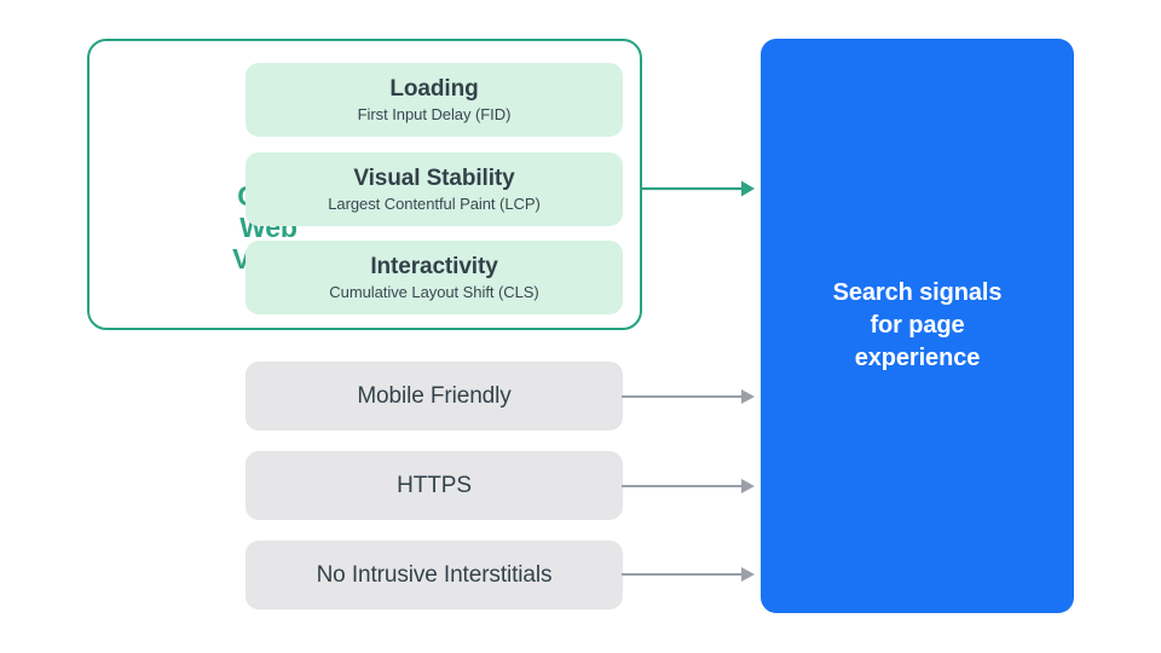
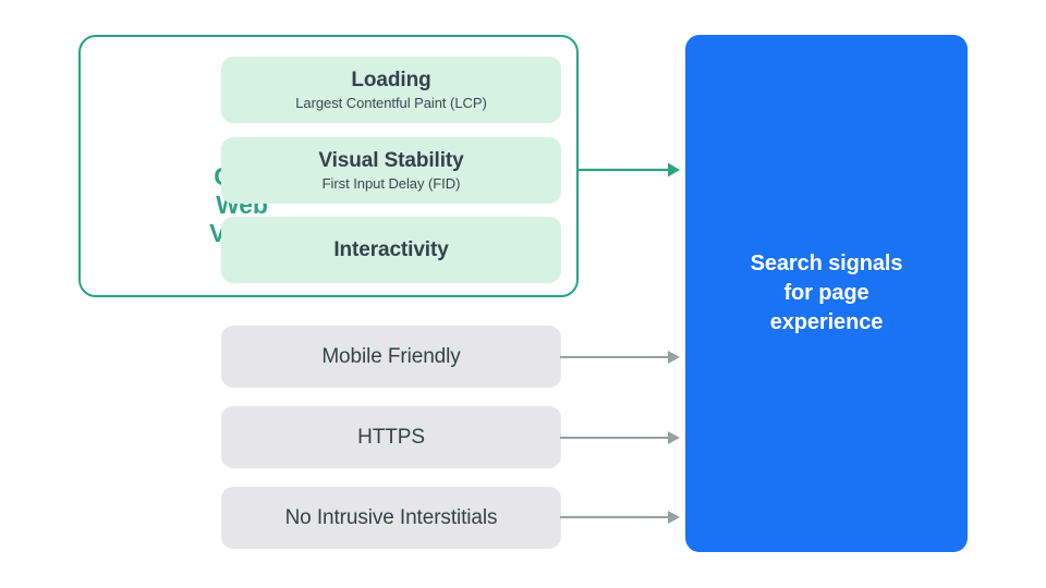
  Web
  Loading
- First Input Delay (FID)
+ Largest Contentful Paint (LCP)
  Visual Stability
- Largest Contentful Paint (LCP)
+ First Input Delay (FID)
  Interactivity
- Cumulative Layout Shift (CLS)
  Mobile Friendly
  HTTPS
  No Intrusive Interstitials
  Search signals
  for page
  experience
